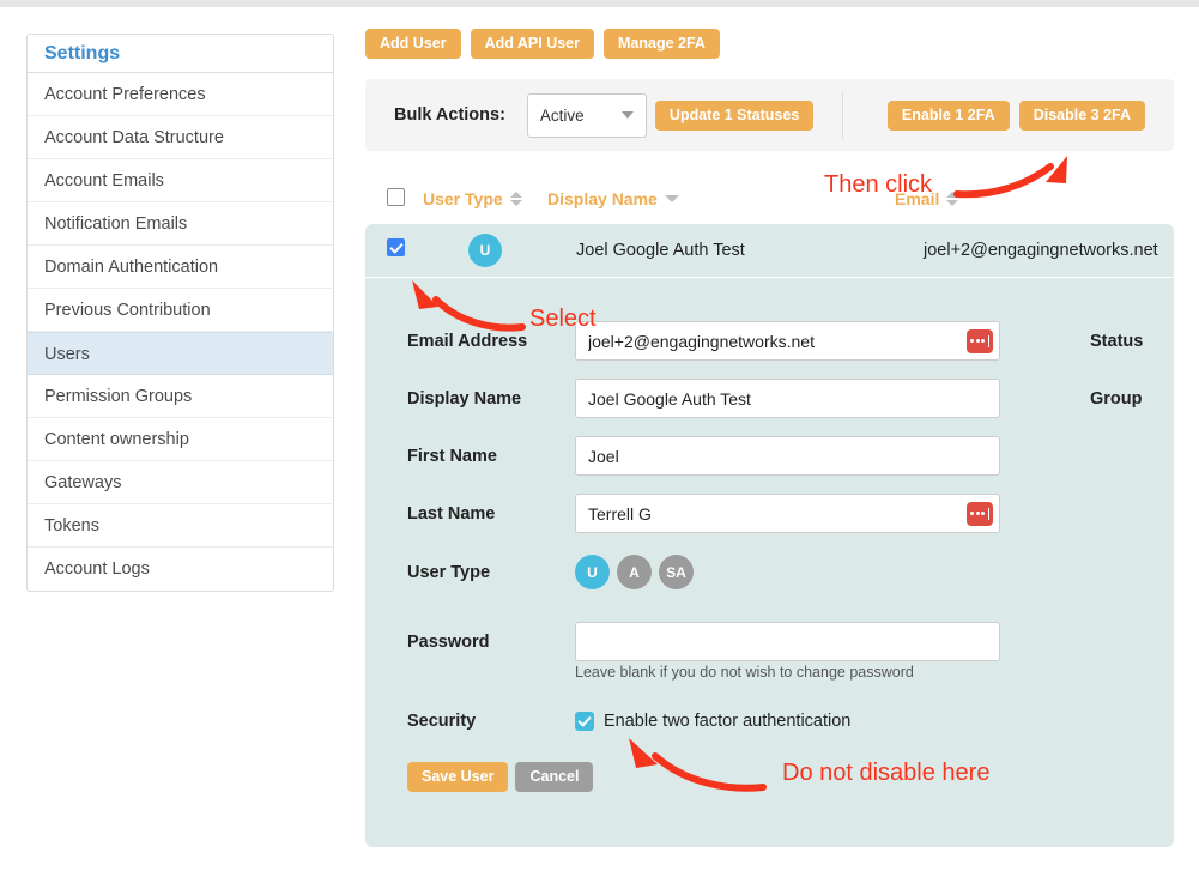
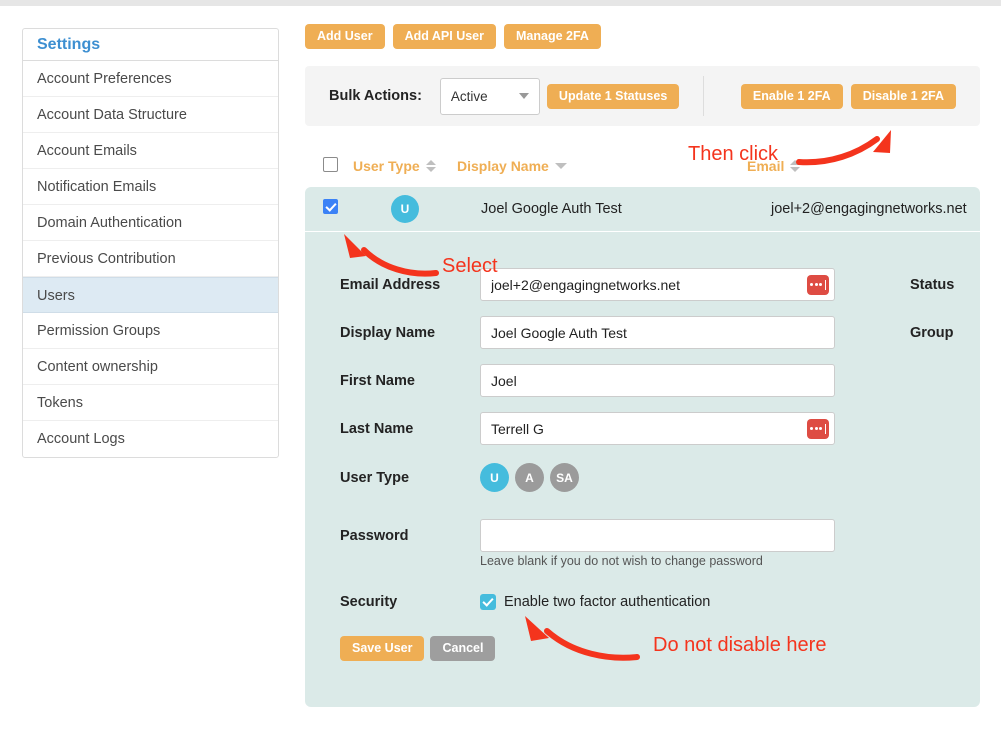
  Settings
  Account Preferences
  Account Data Structure
  Account Emails
  Notification Emails
  Domain Authentication
  Previous Contribution
  Users
  Permission Groups
  Content ownership
- Gateways
  Tokens
  Account Logs
  Add User
  Add API User
  Manage 2FA
  Bulk Actions:
  Active
  Update 1 Statuses
  Enable 1 2FA
- Disable 3 2FA
+ Disable 1 2FA
  User Type
  Display Name
  Email
  U
  Joel Google Auth Test
  joel+2@engagingnetworks.net
  Email Address
  joel+2@engagingnetworks.net
  Status
  Display Name
  Joel Google Auth Test
  Group
  First Name
  Joel
  Last Name
  Terrell G
  User Type
  U
  A
  SA
  Password
  Leave blank if you do not wish to change password
  Security
  Enable two factor authentication
  Save User
  Cancel
  Then click
  Select
  Do not disable here
